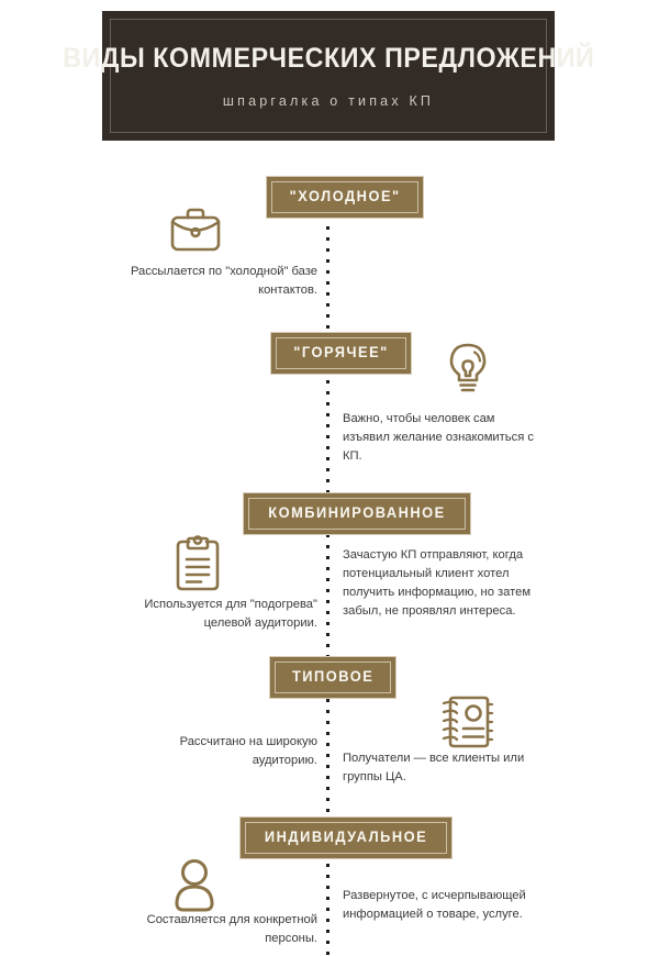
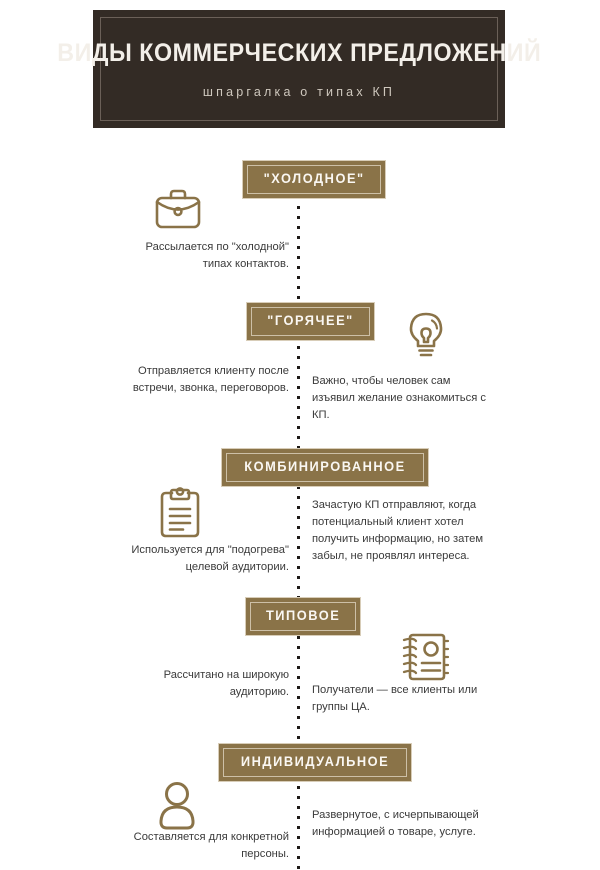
  ВИДЫ КОММЕРЧЕСКИХ ПРЕДЛОЖЕНИЙ
  шпаргалка о типах КП
  "ХОЛОДНОЕ"
- Рассылается по "холодной" базе контактов.
+ Рассылается по "холодной" типах контактов.
  "ГОРЯЧЕЕ"
+ Отправляется клиенту после встречи, звонка, переговоров.
  Важно, чтобы человек сам изъявил желание ознакомиться с КП.
  КОМБИНИРОВАННОЕ
  Используется для "подогрева" целевой аудитории.
  Зачастую КП отправляют, когда потенциальный клиент хотел получить информацию, но затем забыл, не проявлял интереса.
  ТИПОВОЕ
  Рассчитано на широкую аудиторию.
  Получатели — все клиенты или группы ЦА.
  ИНДИВИДУАЛЬНОЕ
  Составляется для конкретной персоны.
  Развернутое, с исчерпывающей информацией о товаре, услуге.
